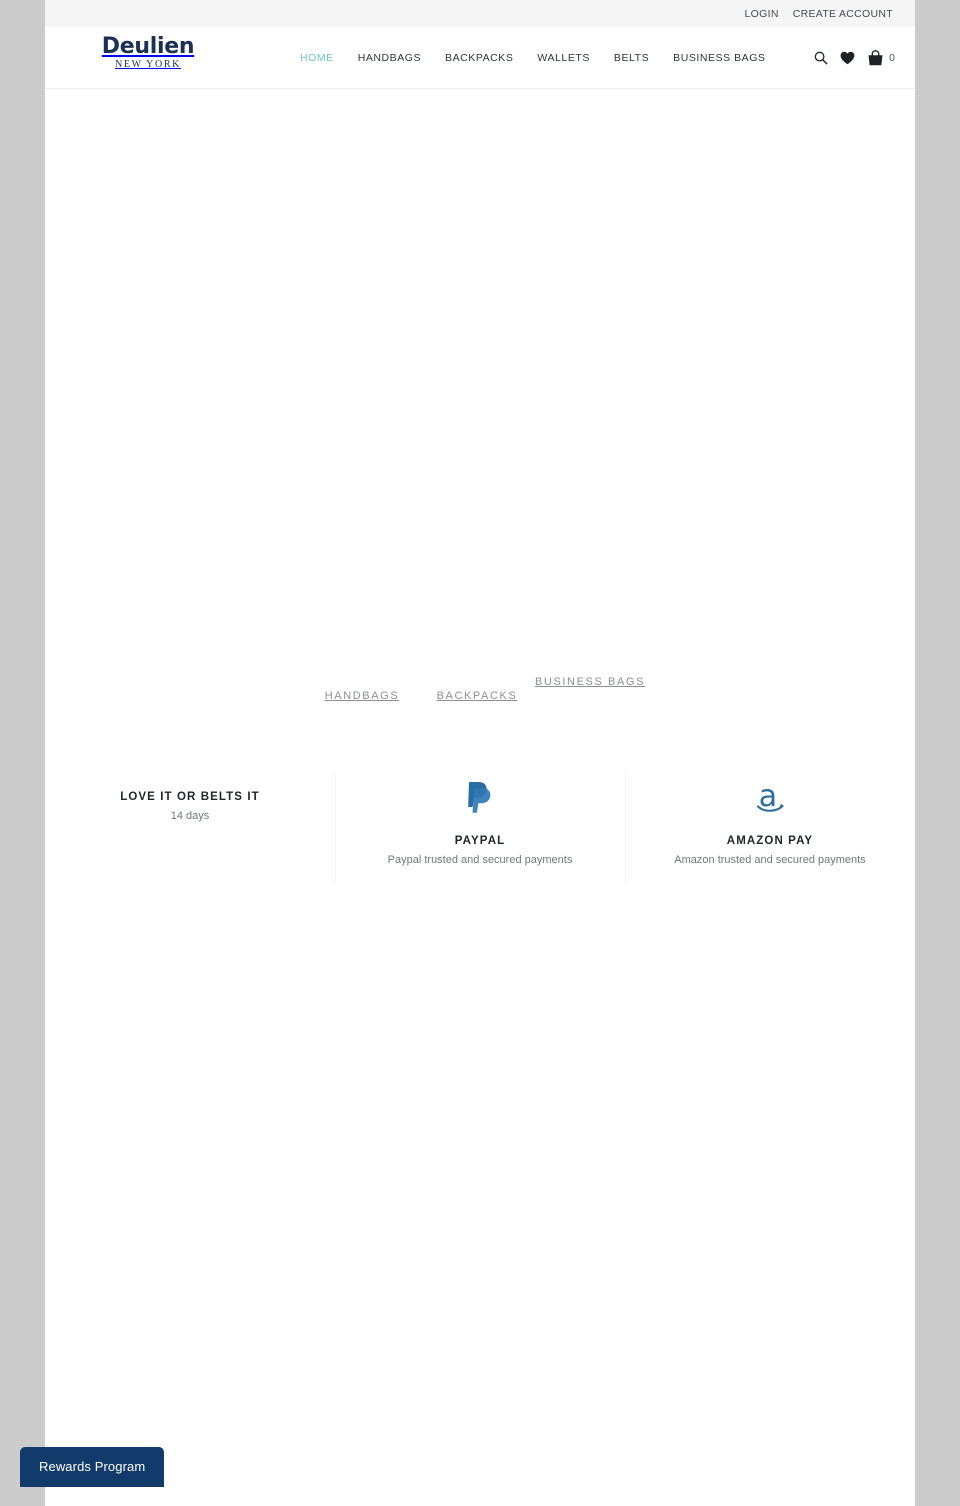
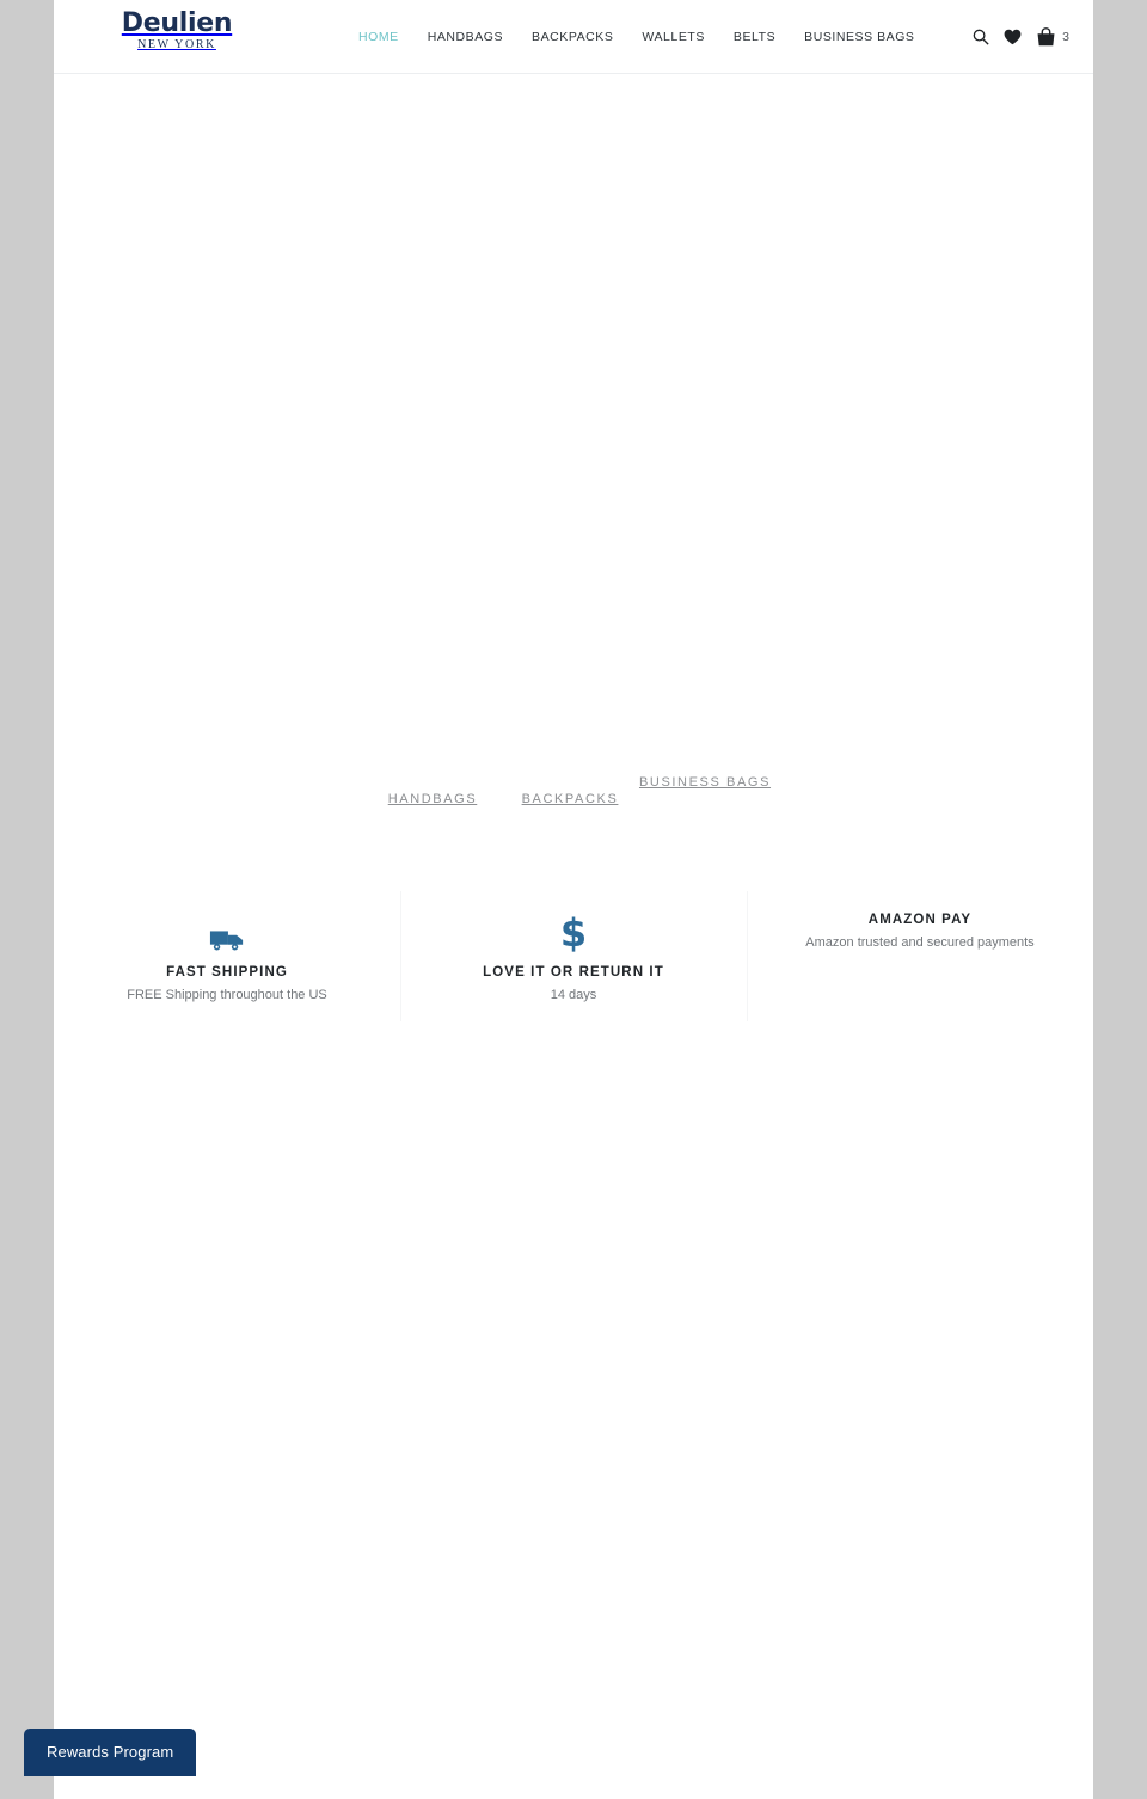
- LOGIN
- CREATE ACCOUNT
  Deulien
  NEW YORK
  HOME
  HANDBAGS
  BACKPACKS
  WALLETS
  BELTS
  BUSINESS BAGS
- 0
+ 3
  HANDBAGS
  BACKPACKS
  BUSINESS BAGS
+ FAST SHIPPING
+ FREE Shipping throughout the US
+ $
- LOVE IT OR BELTS IT
+ LOVE IT OR RETURN IT
  14 days
- PAYPAL
- Paypal trusted and secured payments
- a
  AMAZON PAY
  Amazon trusted and secured payments
  Rewards Program
